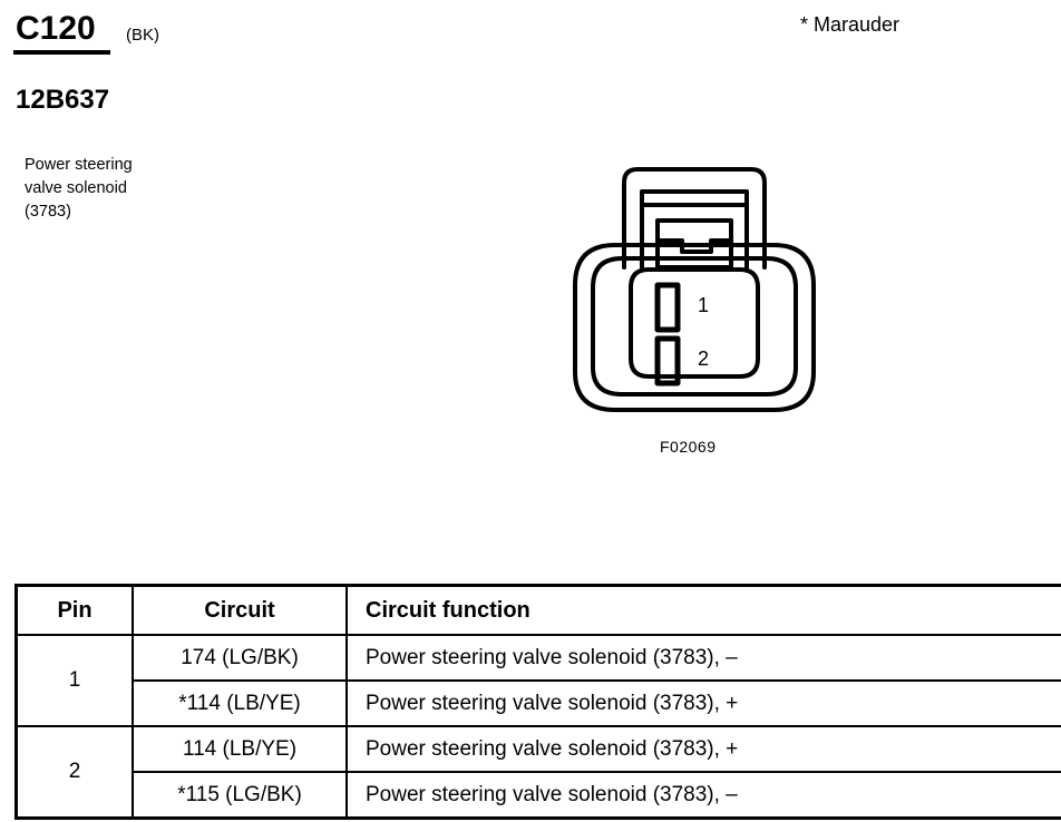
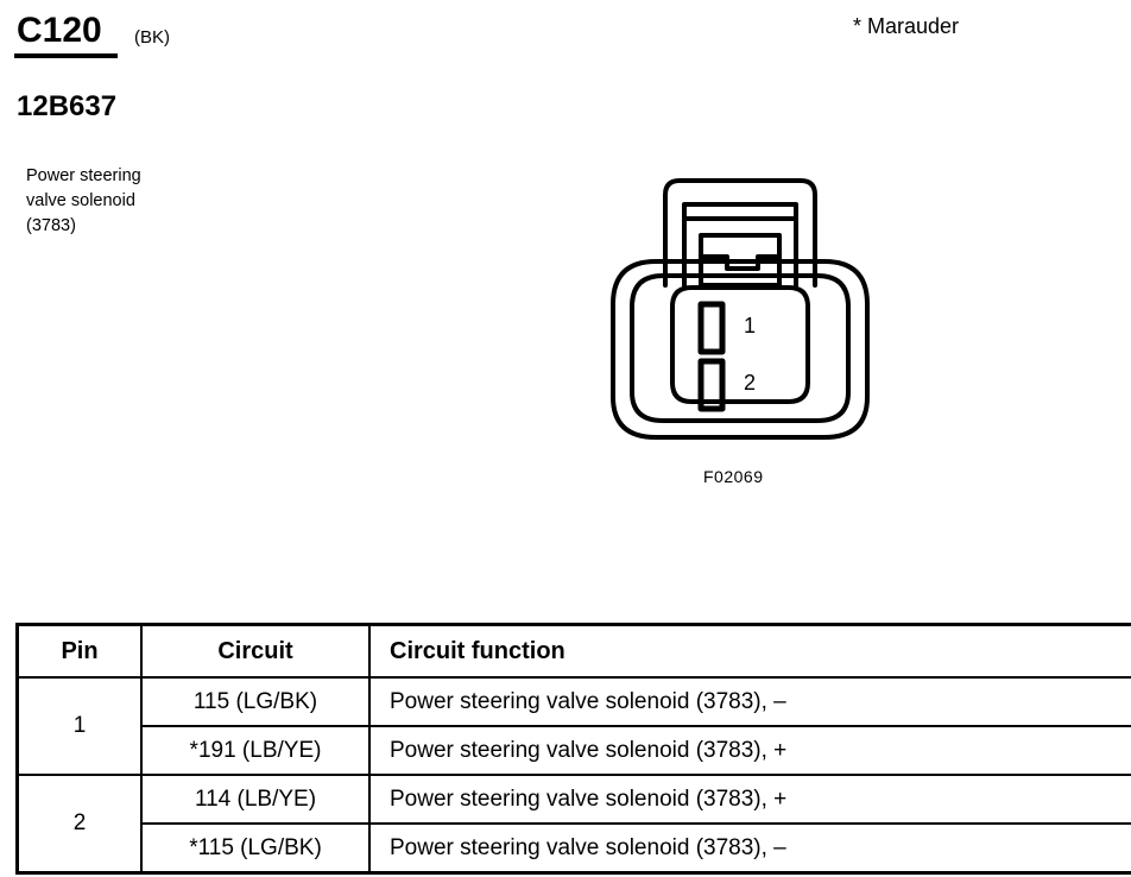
  C120
  (BK)
  12B637
  Power steering
  valve solenoid
  (3783)
  * Marauder
  1
  2
  F02069
  Pin	Circuit	Circuit function
- 1	174 (LG/BK)	Power steering valve solenoid (3783), –
+ 1	115 (LG/BK)	Power steering valve solenoid (3783), –
- *114 (LB/YE)	Power steering valve solenoid (3783), +
+ *191 (LB/YE)	Power steering valve solenoid (3783), +
  2	114 (LB/YE)	Power steering valve solenoid (3783), +
  *115 (LG/BK)	Power steering valve solenoid (3783), –
